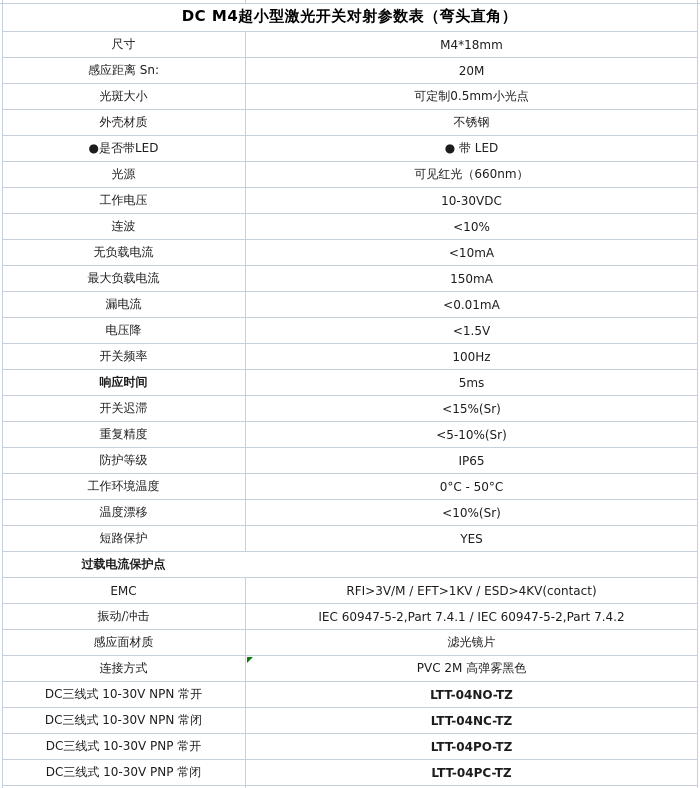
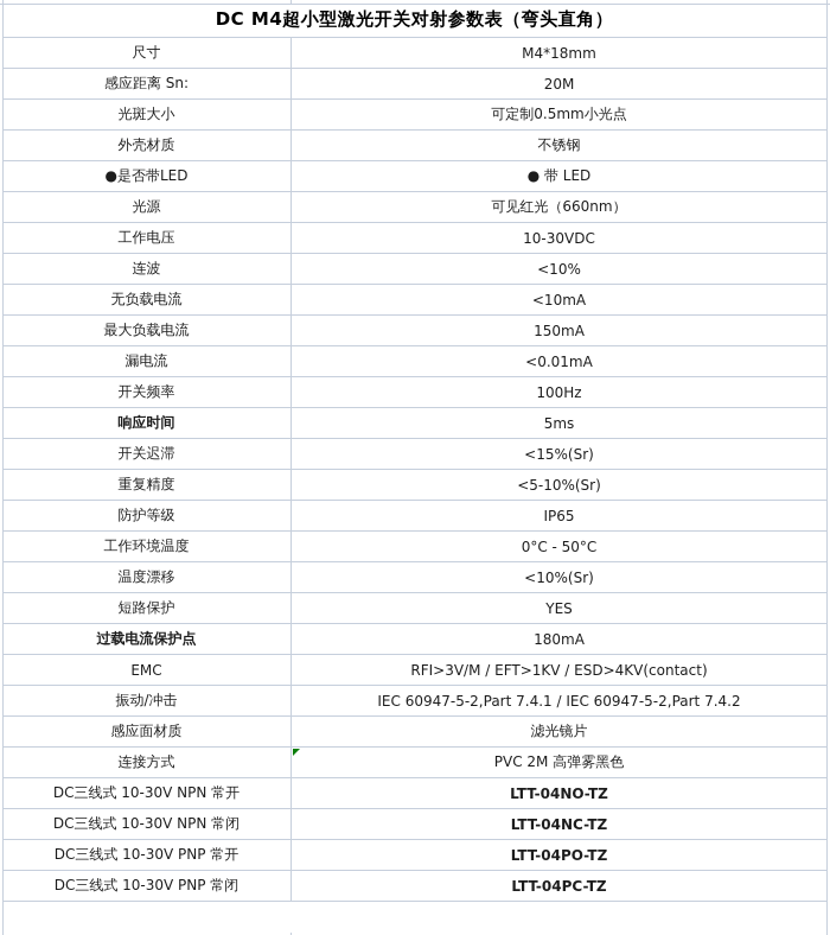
  DC M4超小型激光开关对射参数表（弯头直角）
  尺寸
  M4*18mm
  感应距离 Sn:
  20M
  光斑大小
  可定制0.5mm小光点
  外壳材质
  不锈钢
  ●是否带LED
  ● 带 LED
  光源
  可见红光（660nm）
  工作电压
  10-30VDC
  连波
  <10%
  无负载电流
  <10mA
  最大负载电流
  150mA
  漏电流
  <0.01mA
- 电压降
- <1.5V
  开关频率
  100Hz
  响应时间
  5ms
  开关迟滞
  <15%(Sr)
  重复精度
  <5-10%(Sr)
  防护等级
  IP65
  工作环境温度
  0°C - 50°C
  温度漂移
  <10%(Sr)
  短路保护
  YES
  过载电流保护点
+ 180mA
  EMC
  RFI>3V/M / EFT>1KV / ESD>4KV(contact)
  振动/冲击
  IEC 60947-5-2,Part 7.4.1 / IEC 60947-5-2,Part 7.4.2
  感应面材质
  滤光镜片
  连接方式
  PVC 2M 高弹雾黑色
  DC三线式 10-30V NPN 常开
  LTT-04NO-TZ
  DC三线式 10-30V NPN 常闭
  LTT-04NC-TZ
  DC三线式 10-30V PNP 常开
  LTT-04PO-TZ
  DC三线式 10-30V PNP 常闭
  LTT-04PC-TZ
